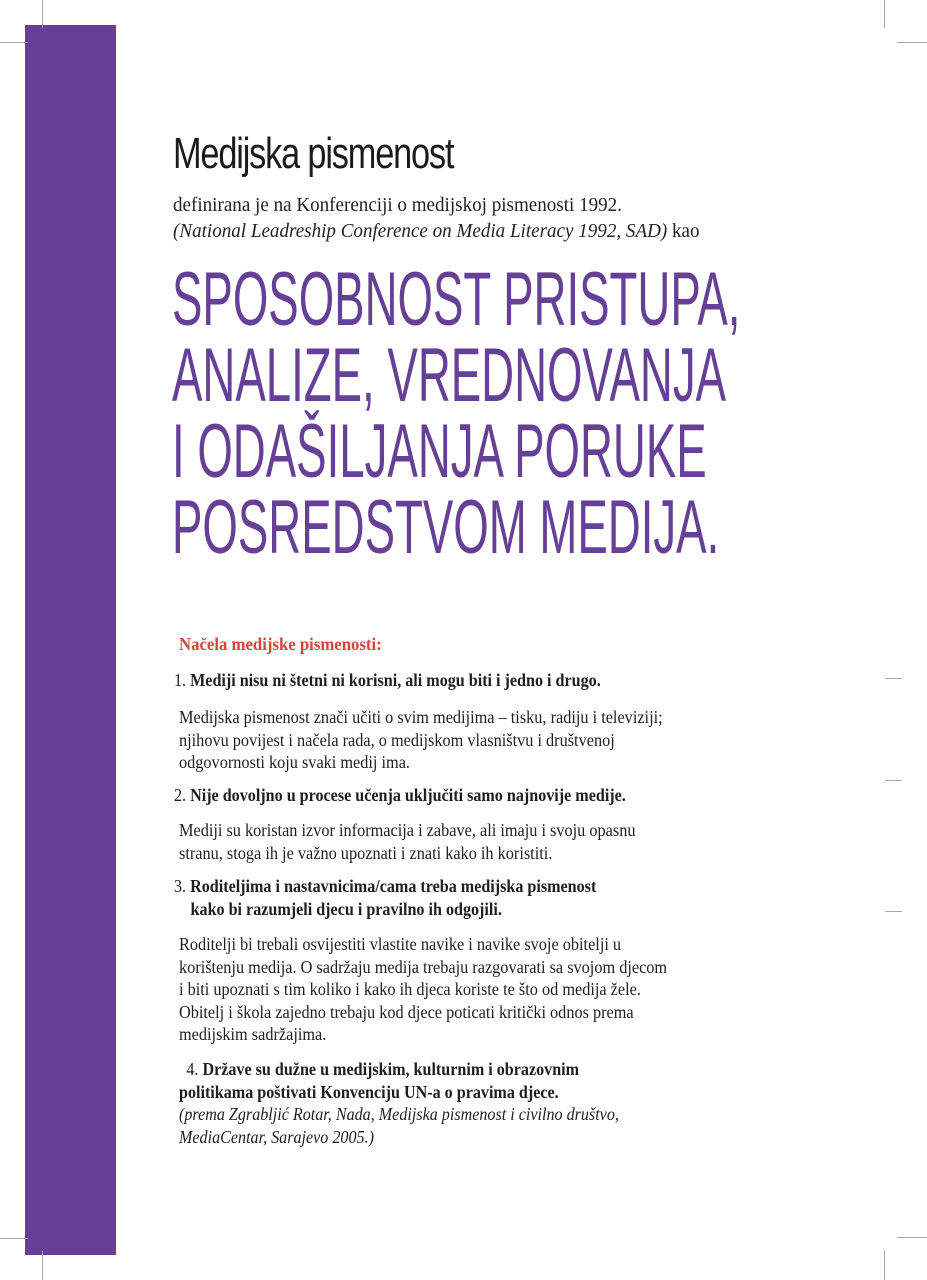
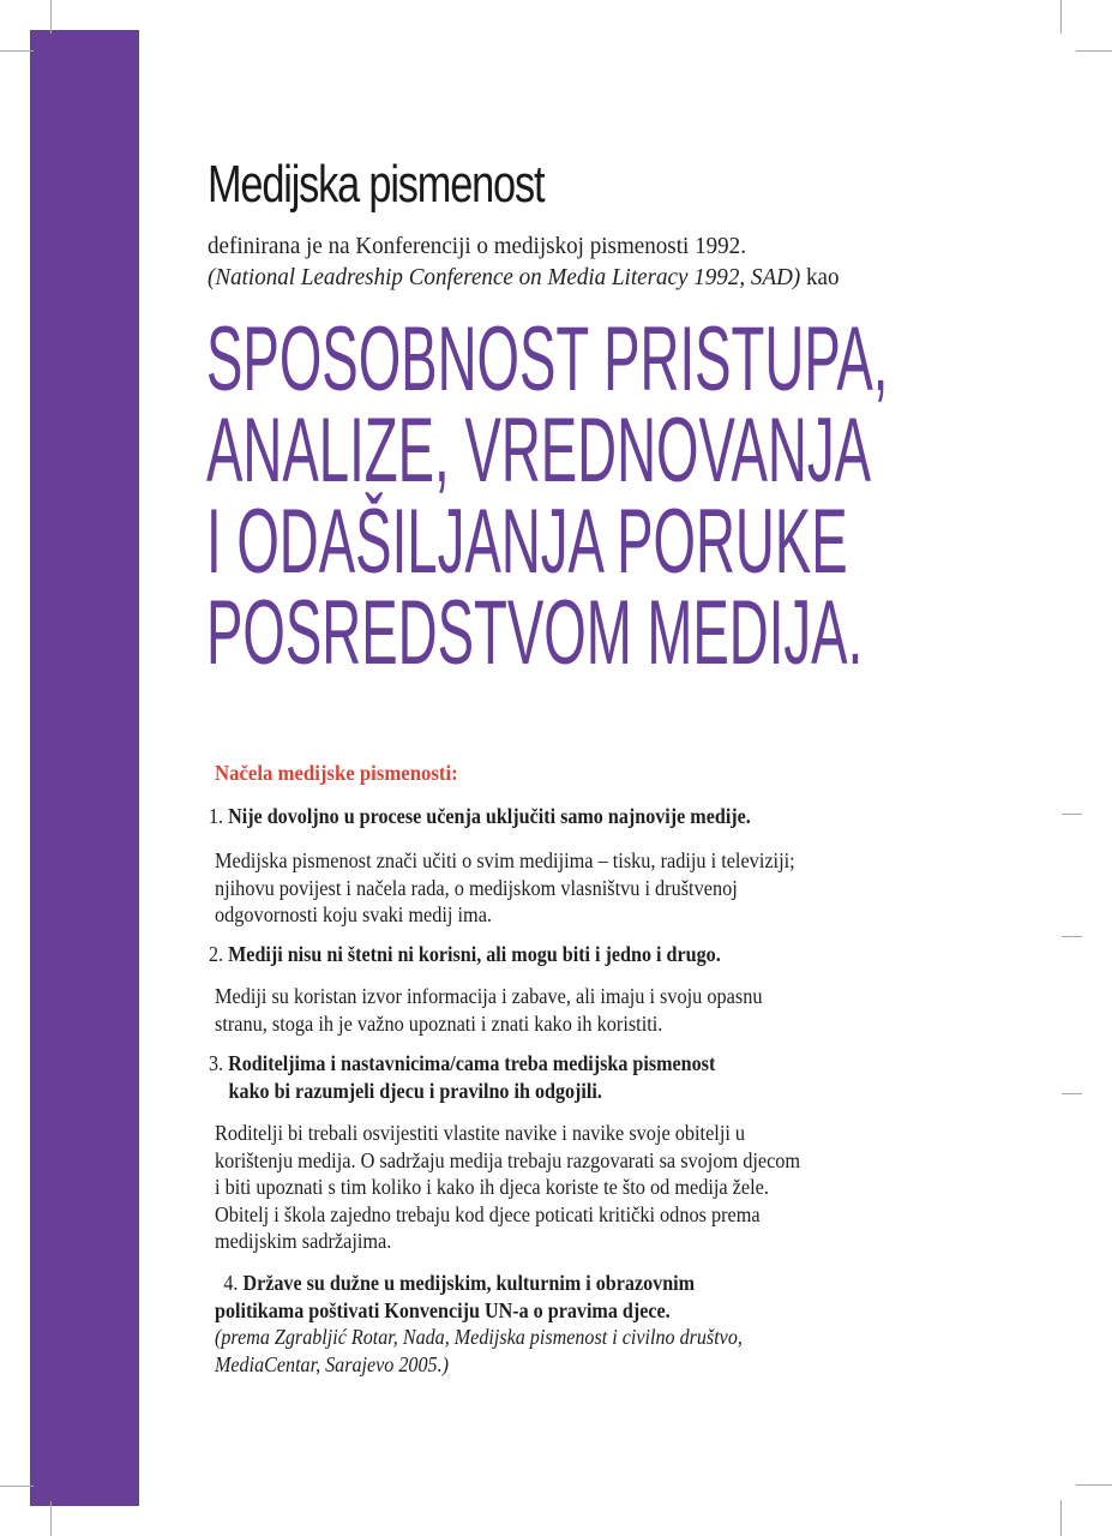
  Medijska pismenost
  definirana je na Konferenciji o medijskoj pismenosti 1992.
  (National Leadreship Conference on Media Literacy 1992, SAD) kao
  SPOSOBNOST PRISTUPA,
  ANALIZE, VREDNOVANJA
  I ODAŠILJANJA PORUKE
  POSREDSTVOM MEDIJA.
  Načela medijske pismenosti:
- 1. Mediji nisu ni štetni ni korisni, ali mogu biti i jedno i drugo.
+ 1. Nije dovoljno u procese učenja uključiti samo najnovije medije.
  Medijska pismenost znači učiti o svim medijima – tisku, radiju i televiziji;
  njihovu povijest i načela rada, o medijskom vlasništvu i društvenoj
  odgovornosti koju svaki medij ima.
- 2. Nije dovoljno u procese učenja uključiti samo najnovije medije.
+ 2. Mediji nisu ni štetni ni korisni, ali mogu biti i jedno i drugo.
  Mediji su koristan izvor informacija i zabave, ali imaju i svoju opasnu
  stranu, stoga ih je važno upoznati i znati kako ih koristiti.
  3. Roditeljima i nastavnicima/cama treba medijska pismenost
  kako bi razumjeli djecu i pravilno ih odgojili.
  Roditelji bi trebali osvijestiti vlastite navike i navike svoje obitelji u
  korištenju medija. O sadržaju medija trebaju razgovarati sa svojom djecom
  i biti upoznati s tim koliko i kako ih djeca koriste te što od medija žele.
  Obitelj i škola zajedno trebaju kod djece poticati kritički odnos prema
  medijskim sadržajima.
  4. Države su dužne u medijskim, kulturnim i obrazovnim
  politikama poštivati Konvenciju UN-a o pravima djece.
  (prema Zgrabljić Rotar, Nada, Medijska pismenost i civilno društvo,
  MediaCentar, Sarajevo 2005.)
